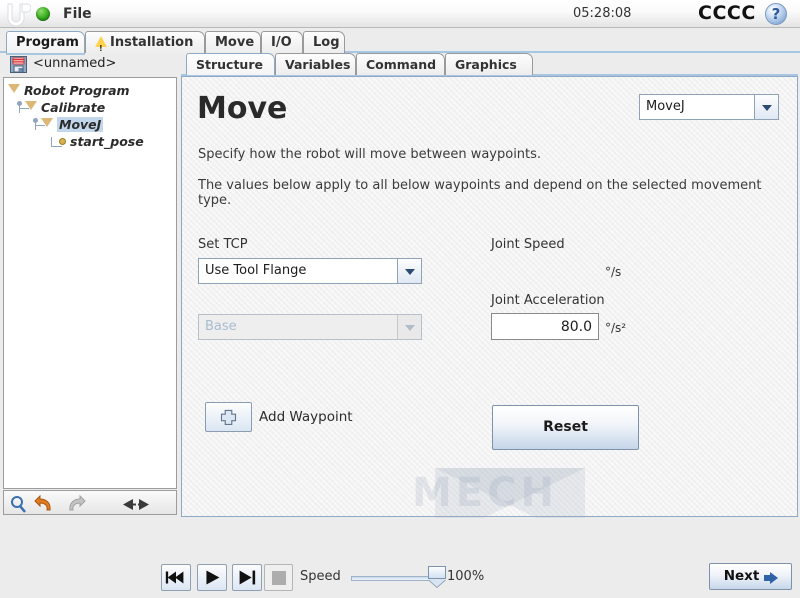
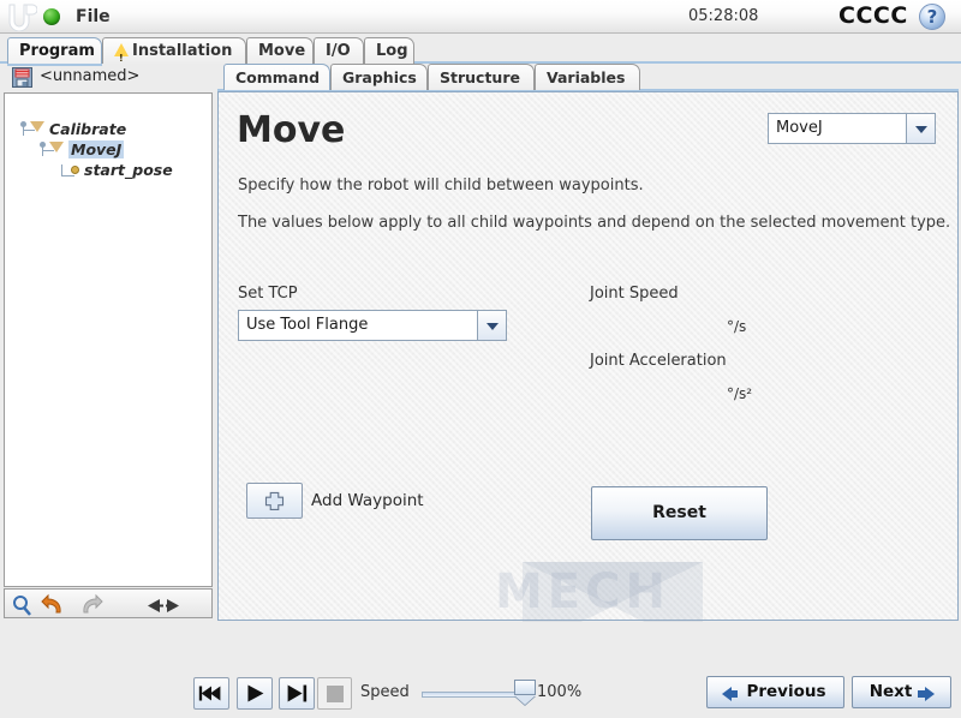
  File
  05:28:08
  CCCC
  ?
  Program
  Installation
  Move
  I/O
  Log
  <unnamed>
- Robot Program
  Calibrate
  MoveJ
  start_pose
- Structure
+ Command
- Variables
+ Graphics
- Command
+ Structure
- Graphics
+ Variables
  Move
- Specify how the robot will move between waypoints.
+ Specify how the robot will child between waypoints.
- The values below apply to all below waypoints and depend on the selected movement type.
+ The values below apply to all child waypoints and depend on the selected movement type.
  MoveJ
  Set TCP
  Use Tool Flange
- Base
  Joint Speed
  °/s
  Joint Acceleration
- 80.0
  °/s²
  Add Waypoint
  Reset
  Speed
  100%
+ Previous
  Next
